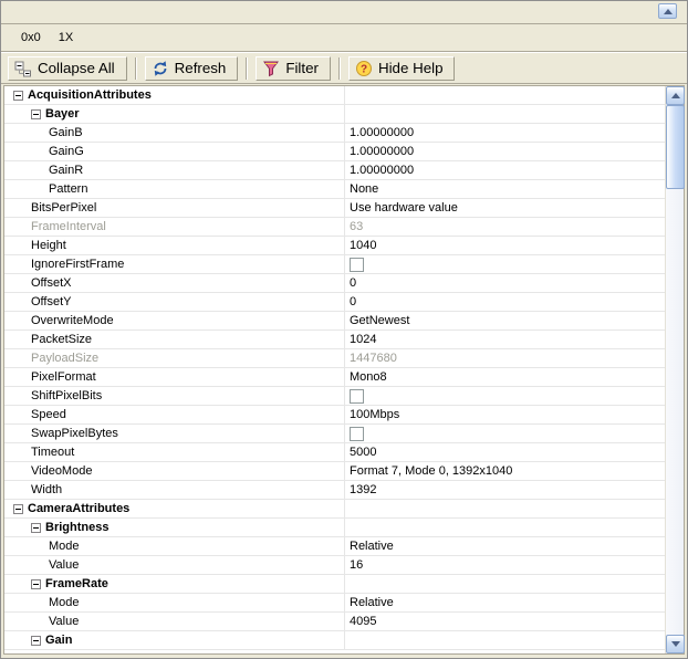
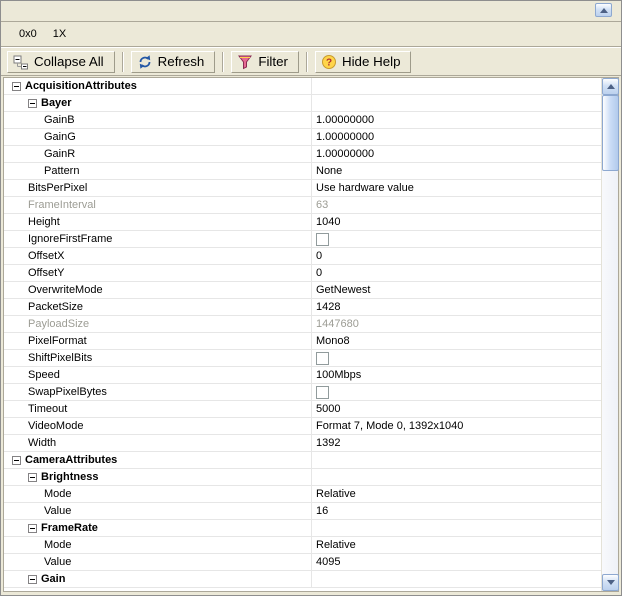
  0x0
  1X
  Collapse All
  Refresh
  Filter
  ?
  Hide Help
  AcquisitionAttributes
  Bayer
  GainB
  1.00000000
  GainG
  1.00000000
  GainR
  1.00000000
  Pattern
  None
  BitsPerPixel
  Use hardware value
  FrameInterval
  63
  Height
  1040
  IgnoreFirstFrame
  OffsetX
  0
  OffsetY
  0
  OverwriteMode
  GetNewest
  PacketSize
- 1024
+ 1428
  PayloadSize
  1447680
  PixelFormat
  Mono8
  ShiftPixelBits
  Speed
  100Mbps
  SwapPixelBytes
  Timeout
  5000
  VideoMode
  Format 7, Mode 0, 1392x1040
  Width
  1392
  CameraAttributes
  Brightness
  Mode
  Relative
  Value
  16
  FrameRate
  Mode
  Relative
  Value
  4095
  Gain
